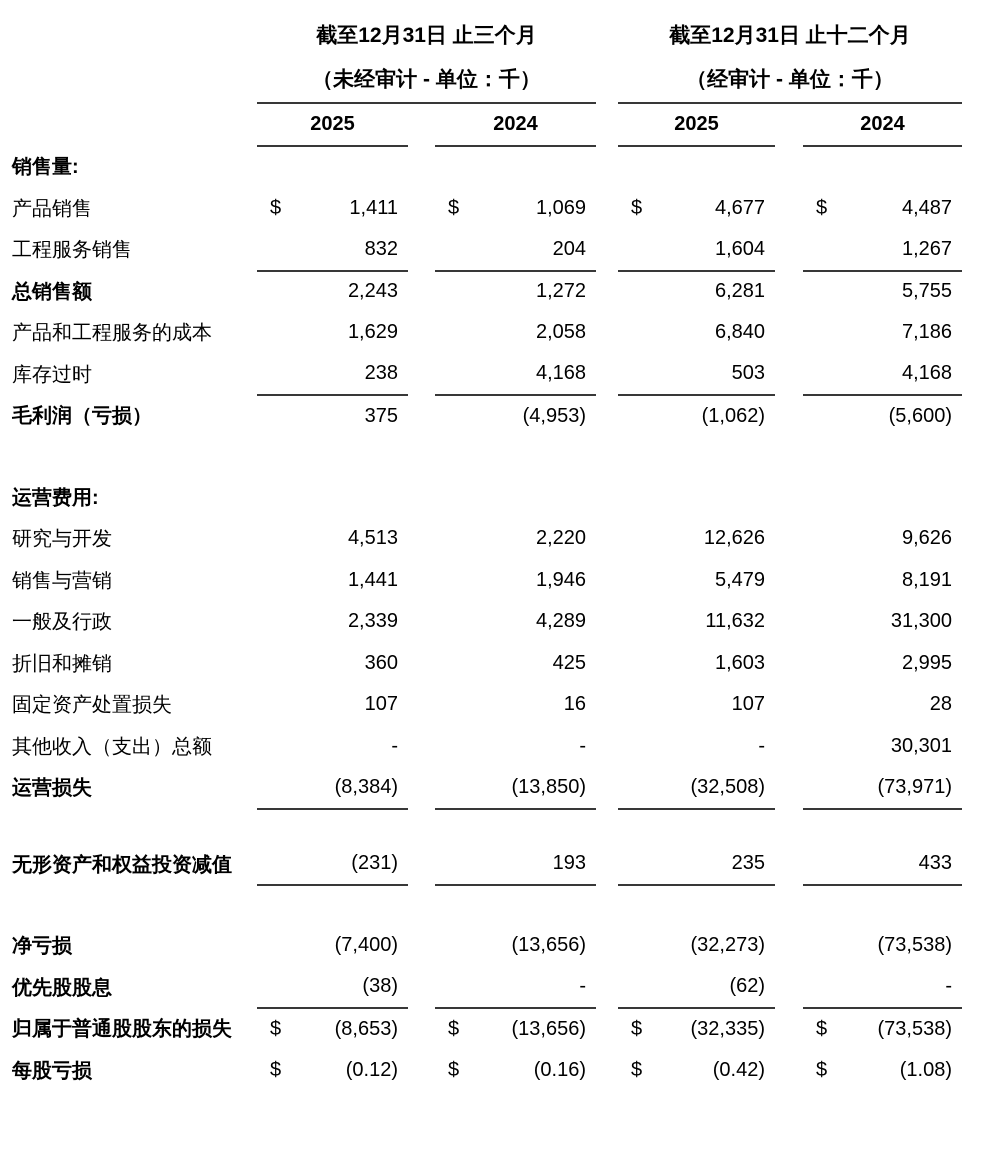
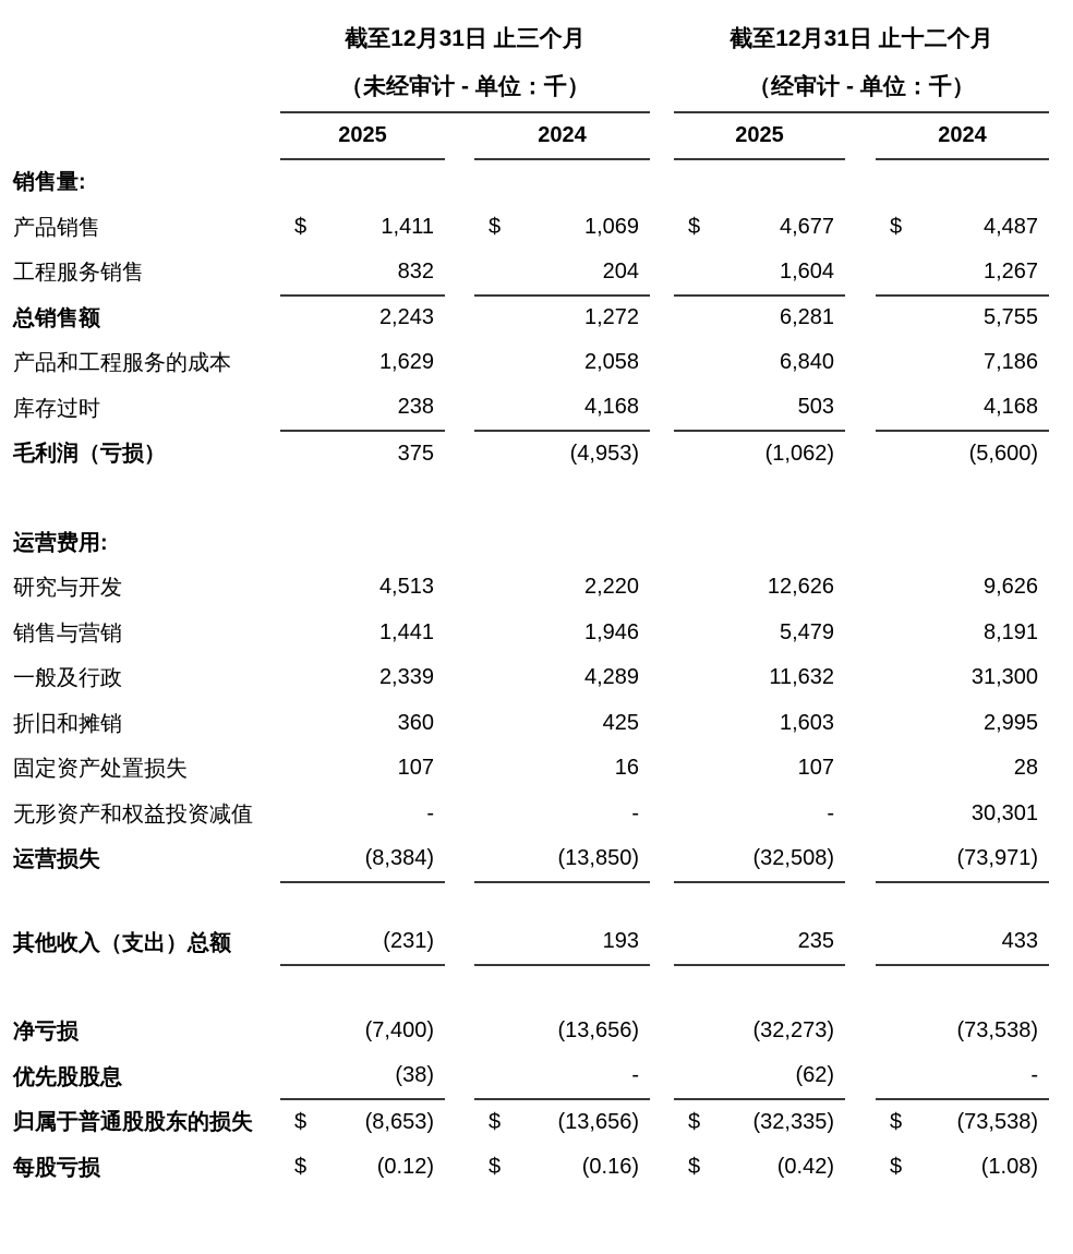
  	截至12月31日 止三个月		截至12月31日 止十二个月
  	（未经审计 - 单位：千）		（经审计 - 单位：千）
  	2025		2024		2025		2024
  销售量:
  产品销售	$	1,411		$	1,069		$	4,677		$	4,487
  工程服务销售		832			204			1,604			1,267
  总销售额		2,243			1,272			6,281			5,755
  产品和工程服务的成本		1,629			2,058			6,840			7,186
  库存过时		238			4,168			503			4,168
  毛利润（亏损）		375			(4,953)			(1,062)			(5,600)
  运营费用:
  研究与开发		4,513			2,220			12,626			9,626
  销售与营销		1,441			1,946			5,479			8,191
  一般及行政		2,339			4,289			11,632			31,300
  折旧和摊销		360			425			1,603			2,995
  固定资产处置损失		107			16			107			28
- 其他收入（支出）总额		-			-			-			30,301
+ 无形资产和权益投资减值		-			-			-			30,301
  运营损失		(8,384)			(13,850)			(32,508)			(73,971)
- 无形资产和权益投资减值		(231)			193			235			433
+ 其他收入（支出）总额		(231)			193			235			433
  净亏损		(7,400)			(13,656)			(32,273)			(73,538)
  优先股股息		(38)			-			(62)			-
  归属于普通股股东的损失	$	(8,653)		$	(13,656)		$	(32,335)		$	(73,538)
  每股亏损	$	(0.12)		$	(0.16)		$	(0.42)		$	(1.08)
